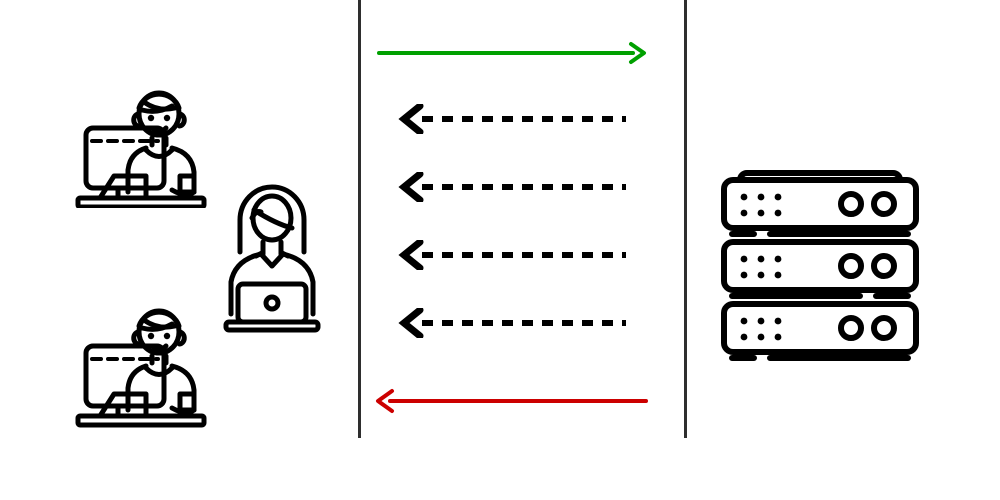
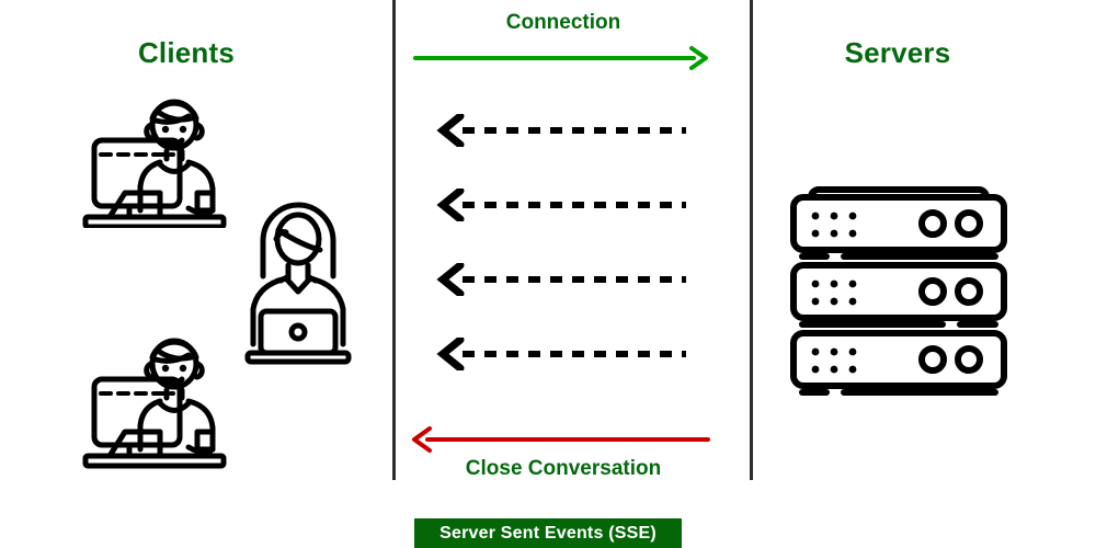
+ Clients
+ Servers
+ Connection
+ Close Conversation
+ Server Sent Events (SSE)
